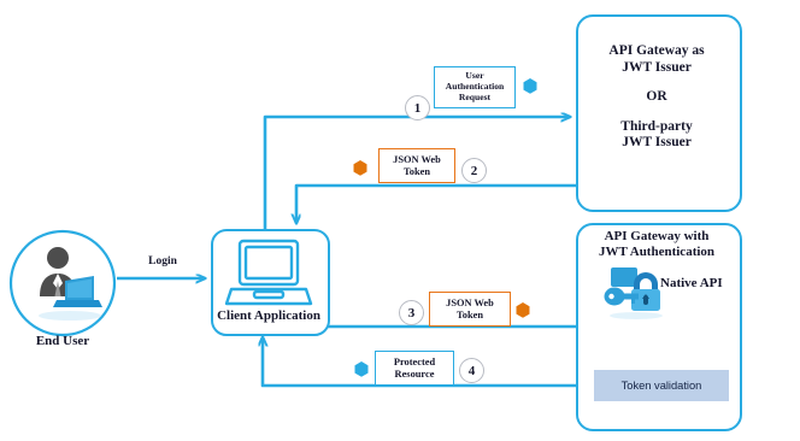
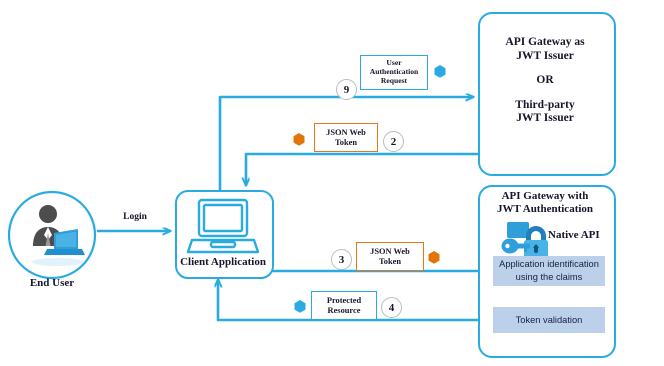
  End User
  Client Application
  Login
  API Gateway as
  JWT Issuer
  OR
  Third-party
  JWT Issuer
  API Gateway with
  JWT Authentication
  Native API
+ Application identification
+ using the claims
  Token validation
  User
  Authentication
  Request
- 1
+ 9
  JSON Web
  Token
  2
  JSON Web
  Token
  3
  Protected
  Resource
  4
